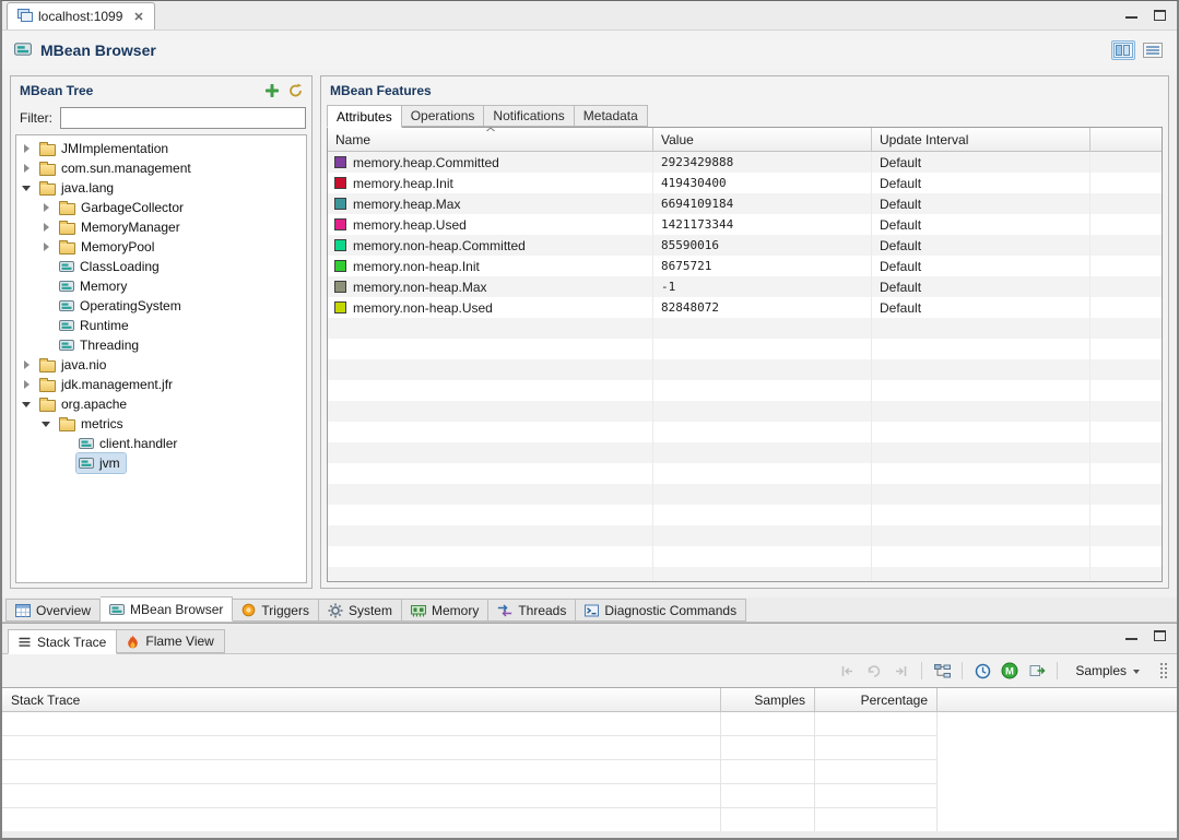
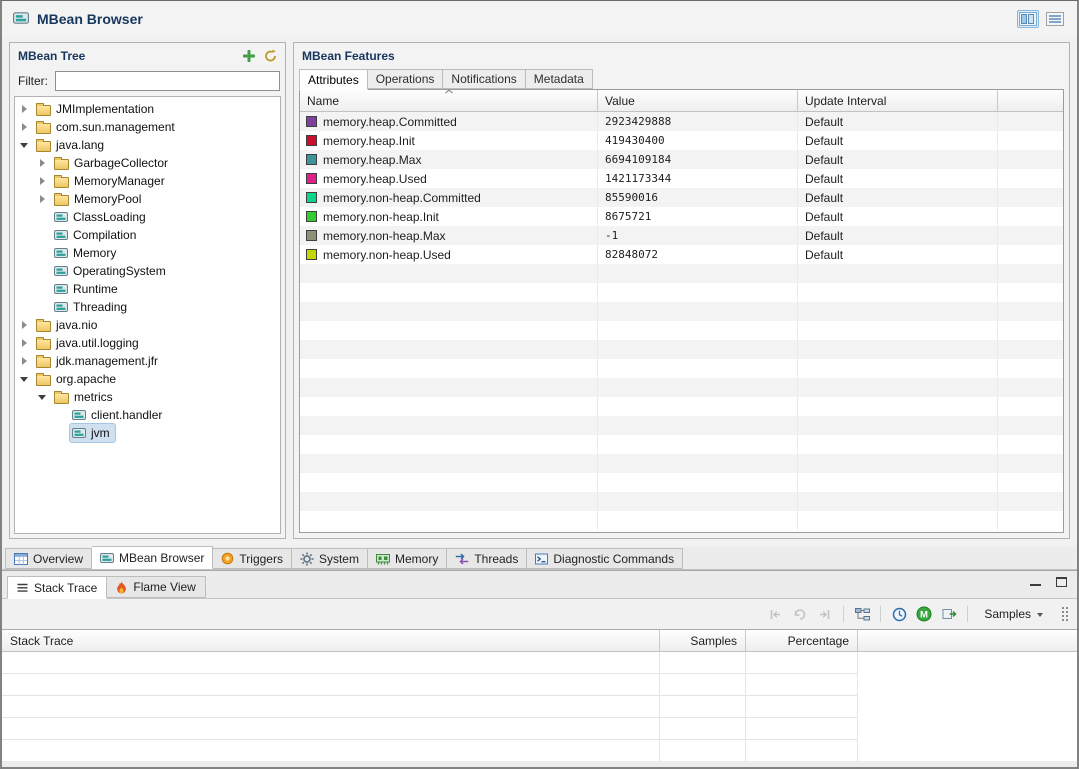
- localhost:1099
- ✕
  MBean Browser
  MBean Tree
  Filter:
  JMImplementation
  com.sun.management
  java.lang
  GarbageCollector
  MemoryManager
  MemoryPool
  ClassLoading
+ Compilation
  Memory
  OperatingSystem
  Runtime
  Threading
  java.nio
+ java.util.logging
  jdk.management.jfr
  org.apache
  metrics
  client.handler
  jvm
  MBean Features
  Attributes
  Operations
  Notifications
  Metadata
  Name
  Value
  Update Interval
  memory.heap.Committed
  2923429888
  Default
  memory.heap.Init
  419430400
  Default
  memory.heap.Max
  6694109184
  Default
  memory.heap.Used
  1421173344
  Default
  memory.non-heap.Committed
  85590016
  Default
  memory.non-heap.Init
  8675721
  Default
  memory.non-heap.Max
  -1
  Default
  memory.non-heap.Used
  82848072
  Default
  Overview
  MBean Browser
  Triggers
  System
  Memory
  Threads
  Diagnostic Commands
  Stack Trace
  Flame View
  M
  Samples
  Stack Trace
  Samples
  Percentage
